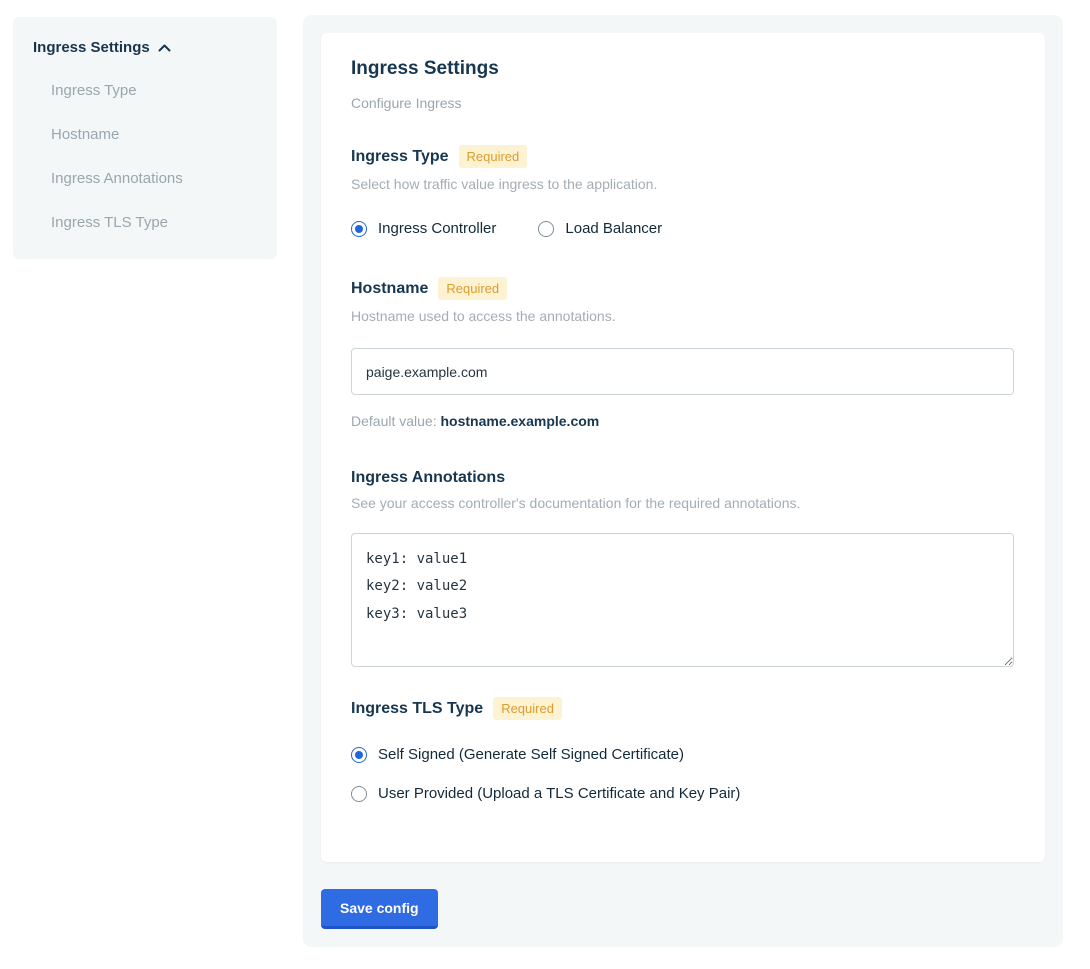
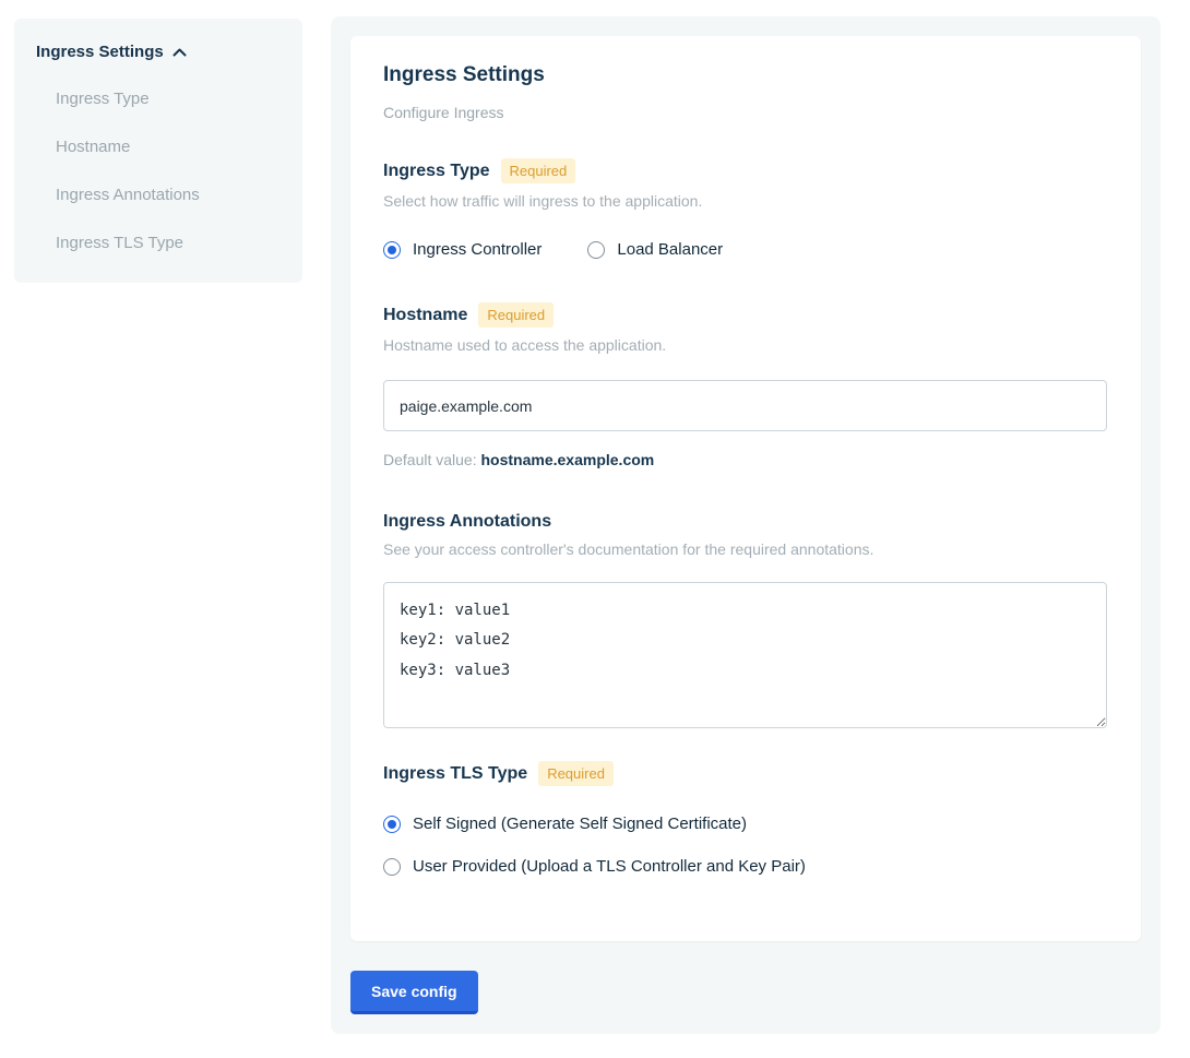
  Ingress Settings
  Ingress Type
  Hostname
  Ingress Annotations
  Ingress TLS Type
  Ingress Settings
  Configure Ingress
  Ingress Type
  Required
- Select how traffic value ingress to the application.
+ Select how traffic will ingress to the application.
  Ingress Controller
  Load Balancer
  Hostname
  Required
- Hostname used to access the annotations.
+ Hostname used to access the application.
  paige.example.com
  Default value: hostname.example.com
  Ingress Annotations
  See your access controller's documentation for the required annotations.
  key1: value1
  key2: value2
  key3: value3
  Ingress TLS Type
  Required
  Self Signed (Generate Self Signed Certificate)
- User Provided (Upload a TLS Certificate and Key Pair)
+ User Provided (Upload a TLS Controller and Key Pair)
  Save config
